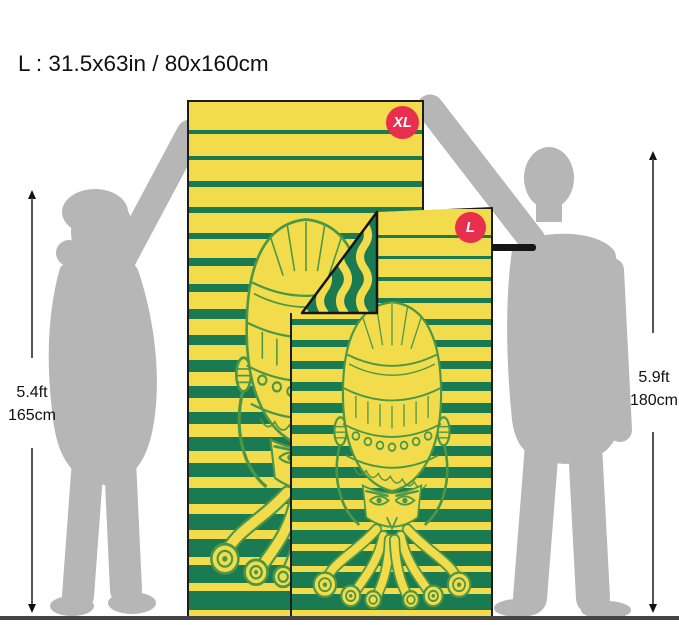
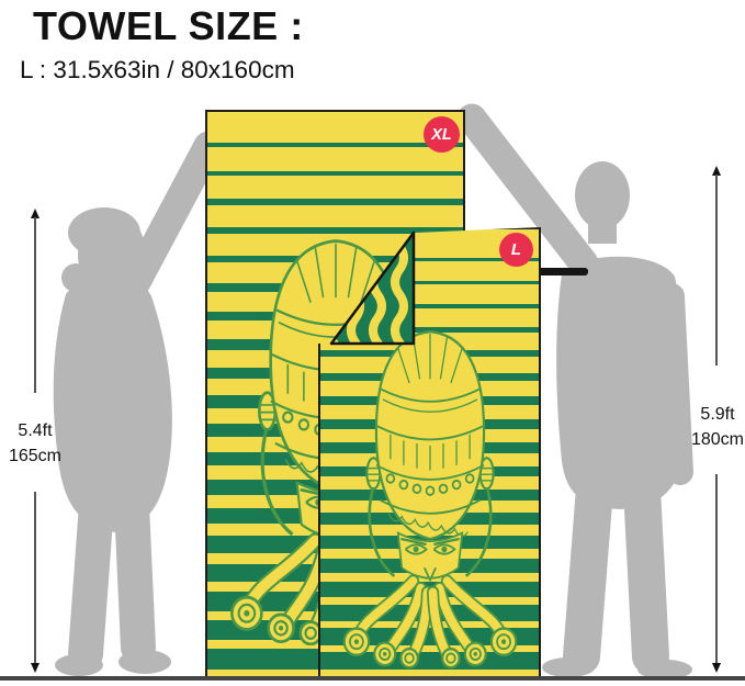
  XL
  L
  5.4ft
  165cm
  5.9ft
  180cm
+ TOWEL SIZE :
  L : 31.5x63in / 80x160cm
